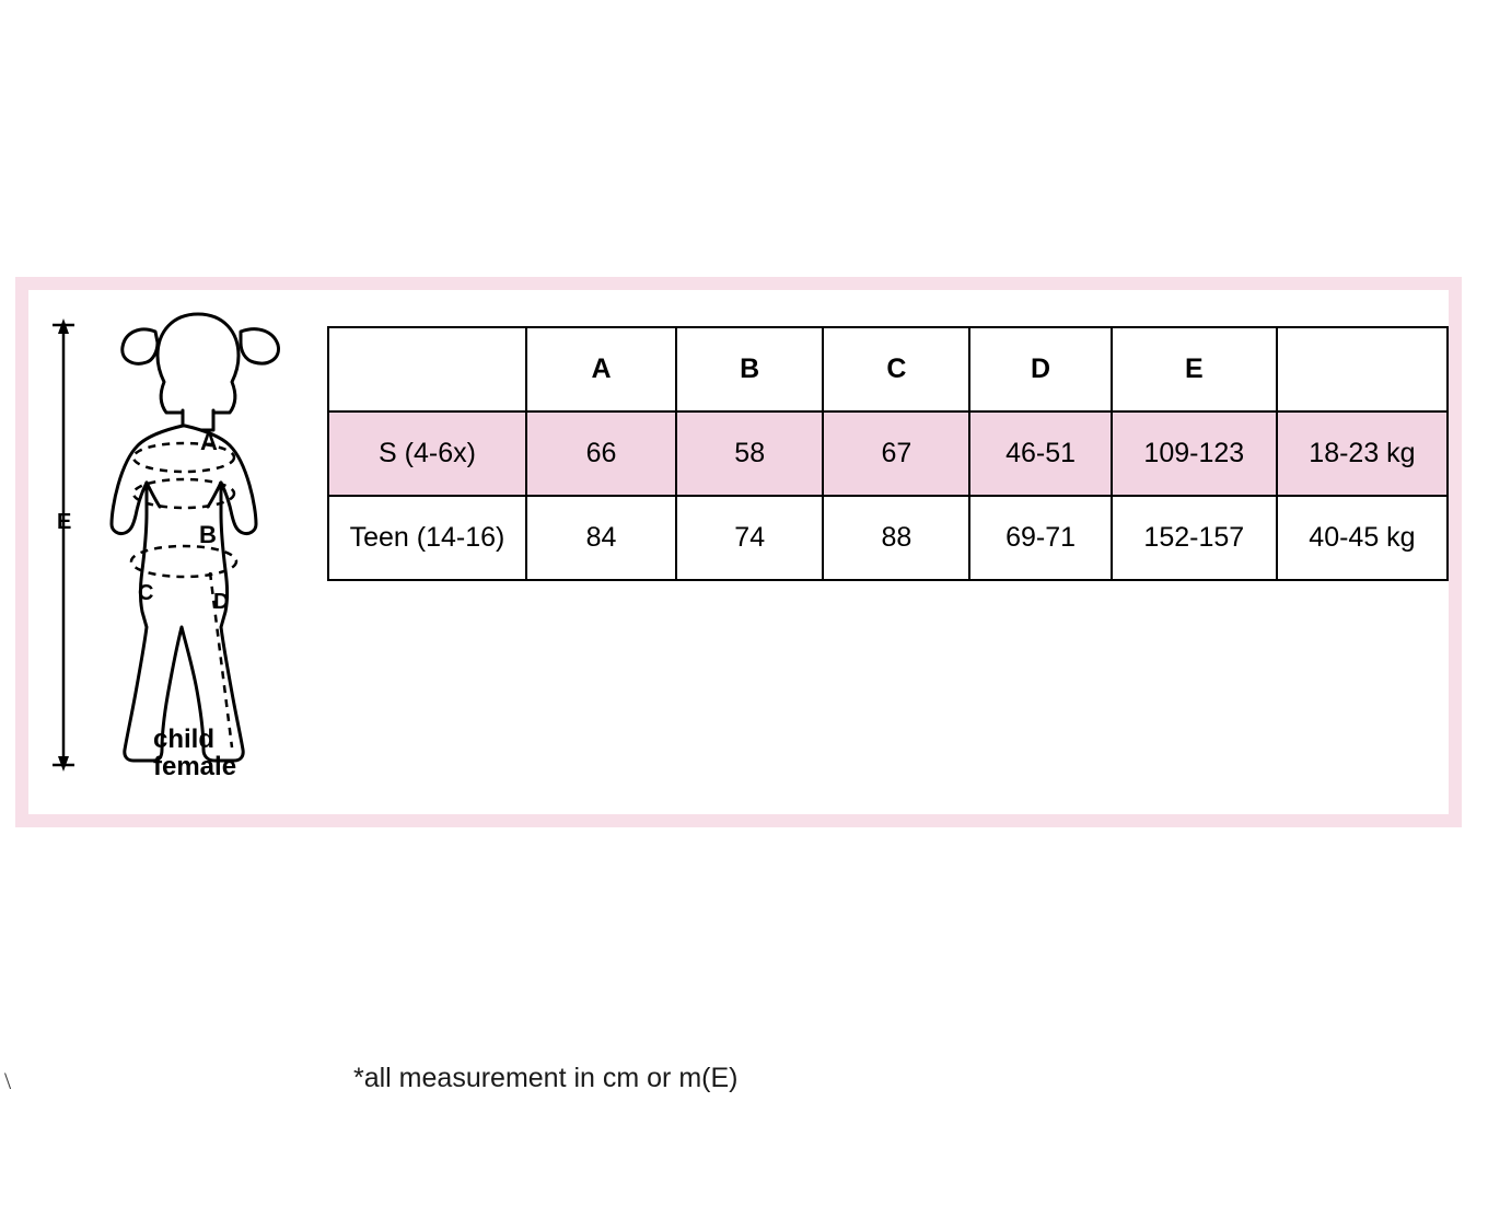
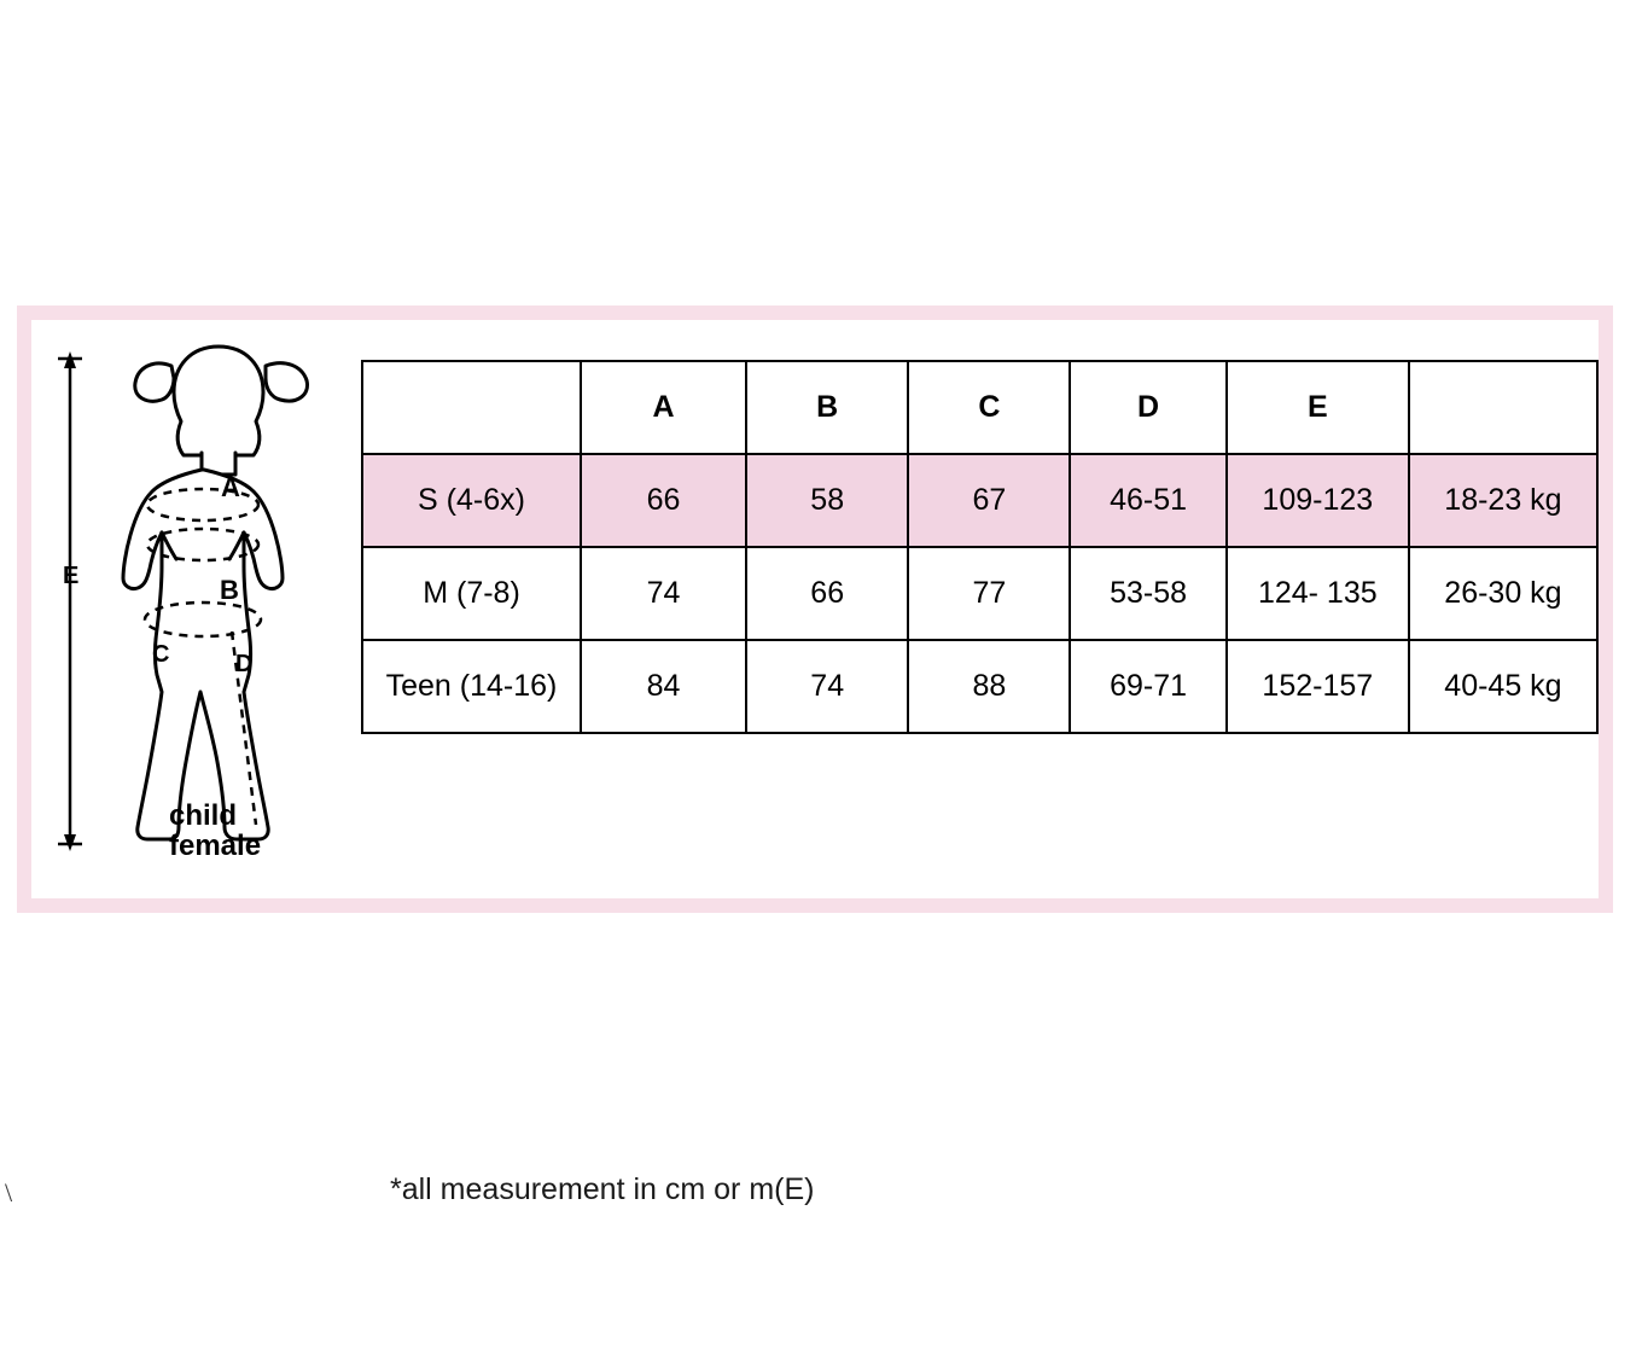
  E
  A
  B
  C
  D
  child
  female
  	A	B	C	D	E
  S (4-6x)	66	58	67	46-51	109-123	18-23 kg
+ M (7-8)	74	66	77	53-58	124- 135	26-30 kg
  Teen (14-16)	84	74	88	69-71	152-157	40-45 kg
  *all measurement in cm or m(E)
  \
